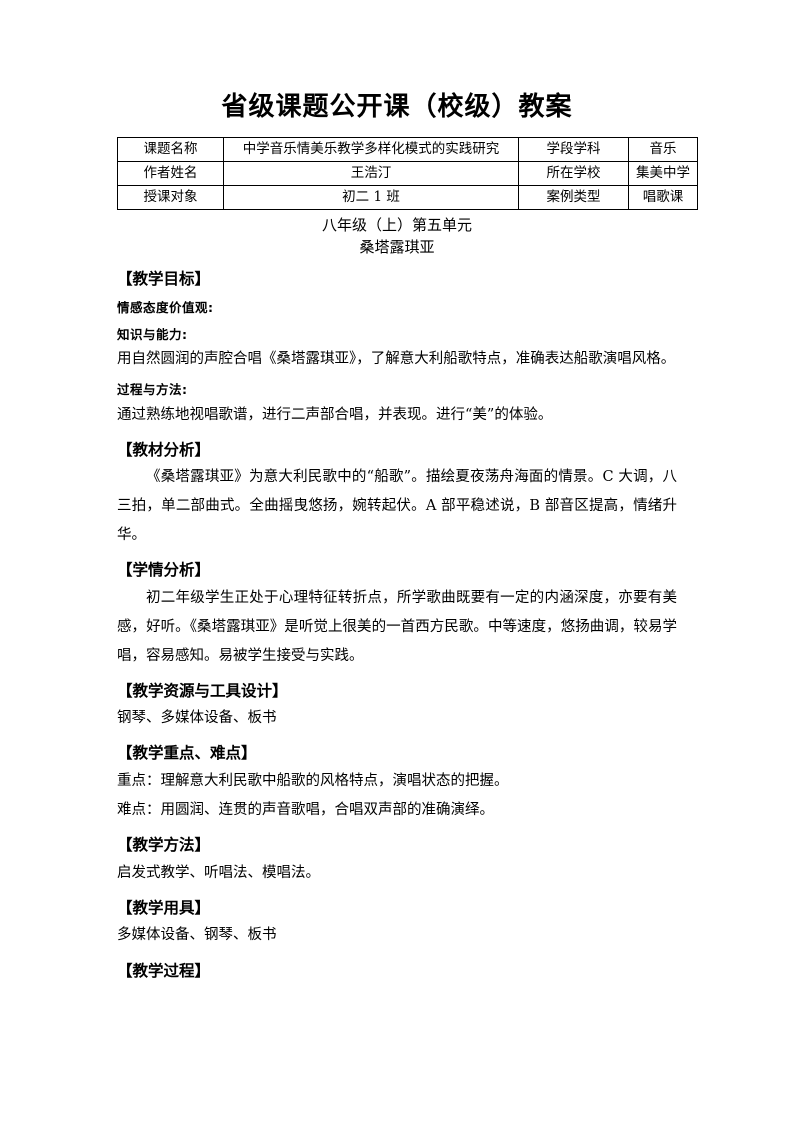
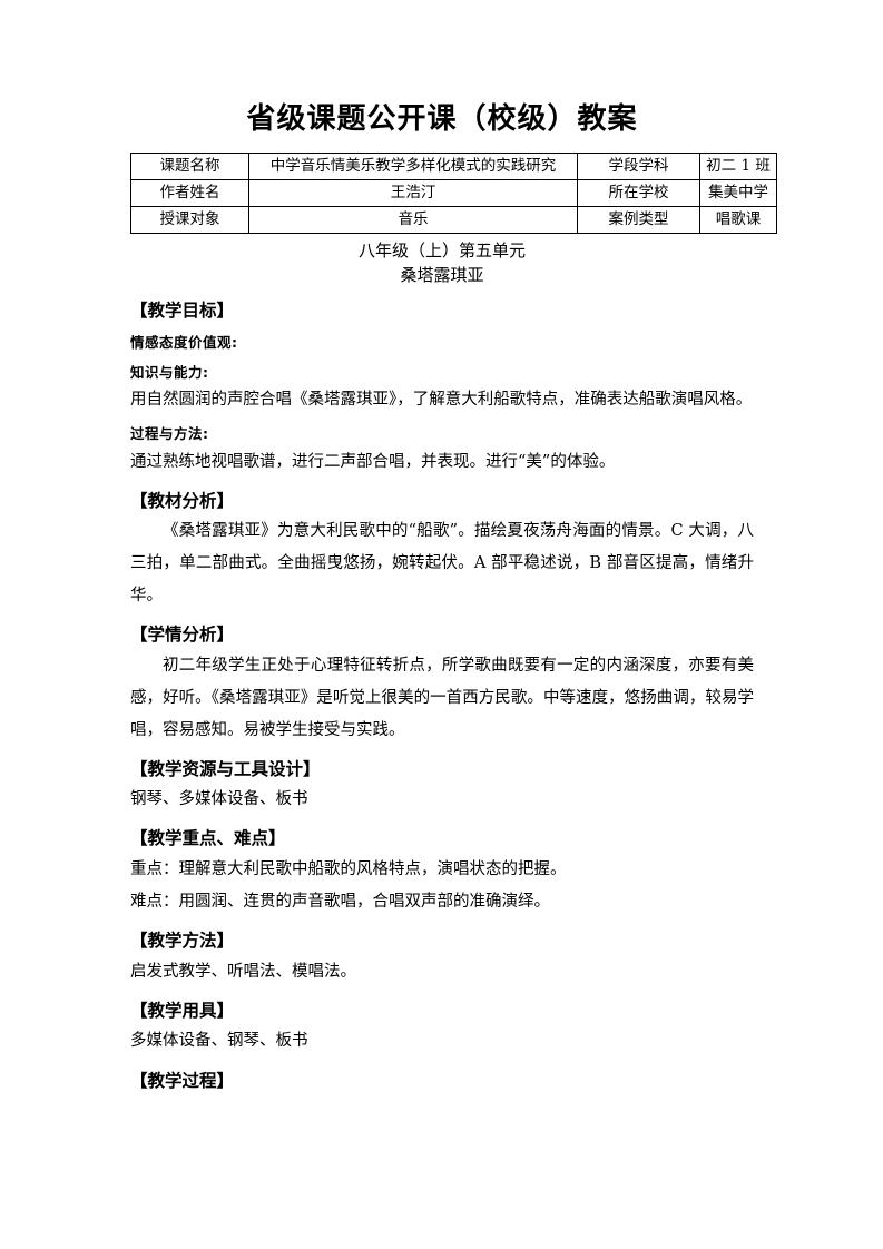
  省级课题公开课（校级）教案
- 课题名称	中学音乐情美乐教学多样化模式的实践研究	学段学科	音乐
+ 课题名称	中学音乐情美乐教学多样化模式的实践研究	学段学科	初二 1 班
  作者姓名	王浩汀	所在学校	集美中学
- 授课对象	初二 1 班	案例类型	唱歌课
+ 授课对象	音乐	案例类型	唱歌课
  八年级（上）第五单元
  桑塔露琪亚
  【教学目标】
  情感态度价值观:
  知识与能力:
  用自然圆润的声腔合唱《桑塔露琪亚》，了解意大利船歌特点，准确表达船歌演唱风格。
  过程与方法:
  通过熟练地视唱歌谱，进行二声部合唱，并表现。进行“美”的体验。
  【教材分析】
  《桑塔露琪亚》为意大利民歌中的“船歌”。描绘夏夜荡舟海面的情景。C 大调，八三拍，单二部曲式。全曲摇曳悠扬，婉转起伏。A 部平稳述说，B 部音区提高，情绪升华。
  【学情分析】
  初二年级学生正处于心理特征转折点，所学歌曲既要有一定的内涵深度，亦要有美感，好听。《桑塔露琪亚》是听觉上很美的一首西方民歌。中等速度，悠扬曲调，较易学唱，容易感知。易被学生接受与实践。
  【教学资源与工具设计】
  钢琴、多媒体设备、板书
  【教学重点、难点】
  重点：理解意大利民歌中船歌的风格特点，演唱状态的把握。
  难点：用圆润、连贯的声音歌唱，合唱双声部的准确演绎。
  【教学方法】
  启发式教学、听唱法、模唱法。
  【教学用具】
  多媒体设备、钢琴、板书
  【教学过程】
